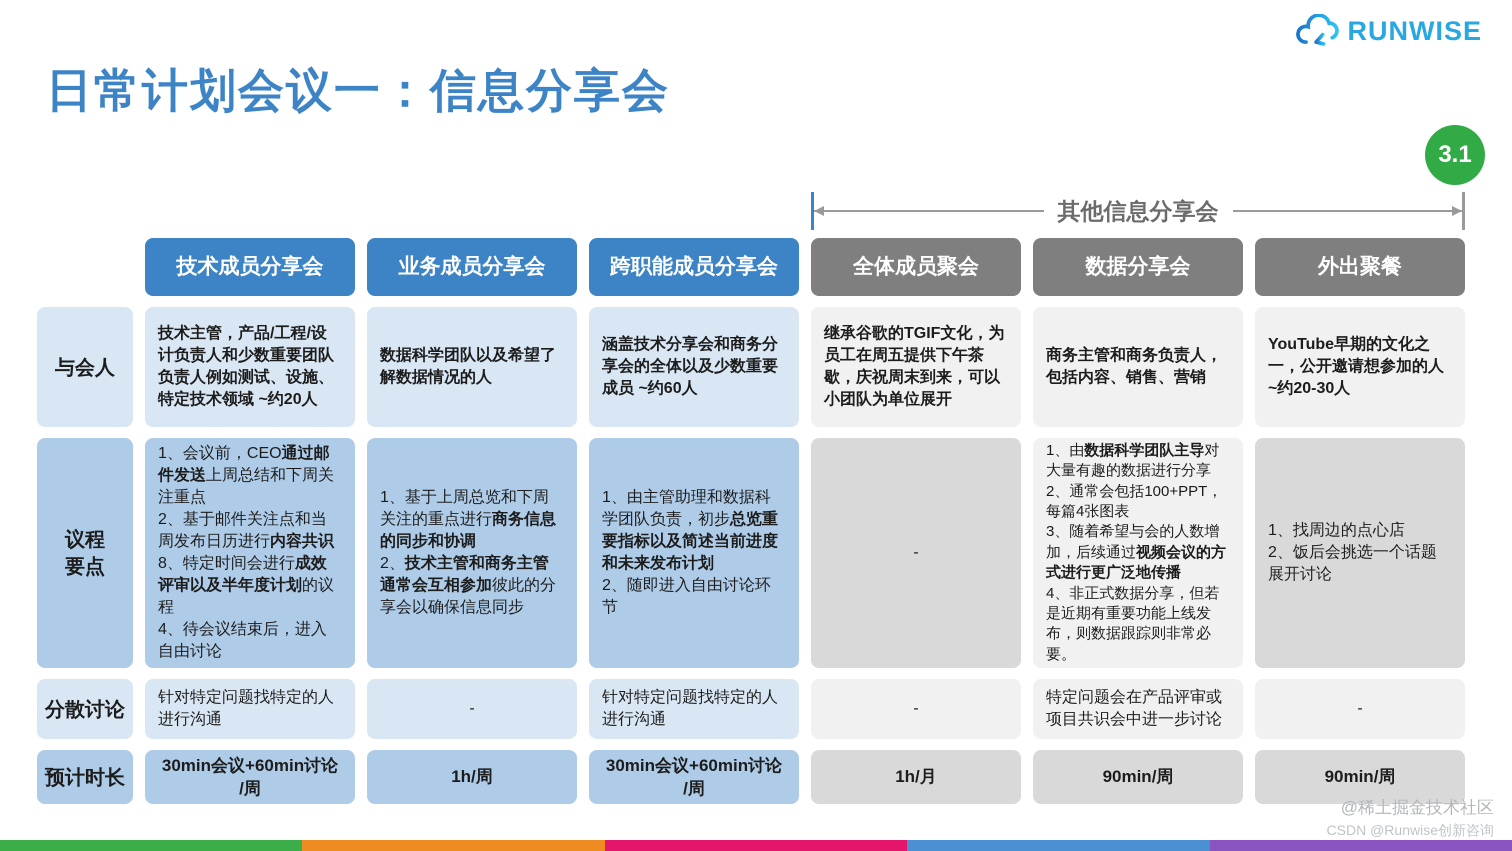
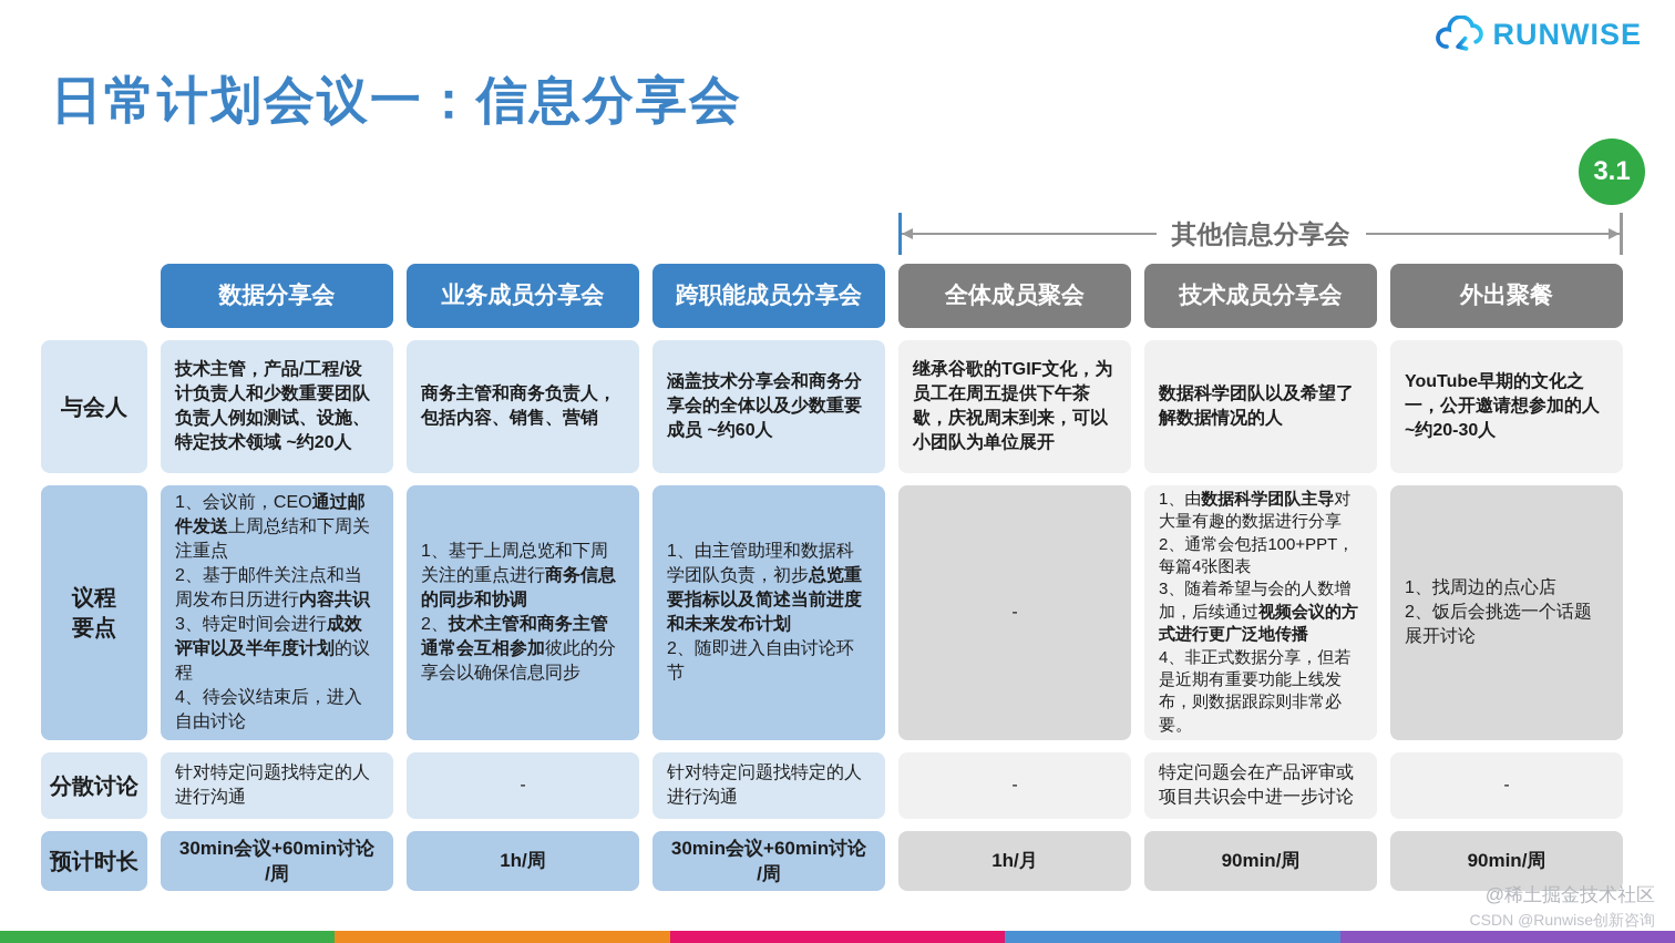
  RUNWISE
  日常计划会议一：信息分享会
  3.1
  其他信息分享会
- 技术成员分享会
+ 数据分享会
  业务成员分享会
  跨职能成员分享会
  全体成员聚会
- 数据分享会
+ 技术成员分享会
  外出聚餐
  与会人
  技术主管，产品/工程/设计负责人和少数重要团队负责人例如测试、设施、特定技术领域 ~约20人
- 数据科学团队以及希望了解数据情况的人
+ 商务主管和商务负责人，包括内容、销售、营销
  涵盖技术分享会和商务分享会的全体以及少数重要成员 ~约60人
  继承谷歌的TGIF文化，为员工在周五提供下午茶歇，庆祝周末到来，可以小团队为单位展开
- 商务主管和商务负责人，包括内容、销售、营销
+ 数据科学团队以及希望了解数据情况的人
  YouTube早期的文化之一，公开邀请想参加的人 ~约20-30人
  议程
  要点
  1、会议前，CEO通过邮件发送上周总结和下周关注重点
  2、基于邮件关注点和当周发布日历进行内容共识
- 8、特定时间会进行成效评审以及半年度计划的议程
+ 3、特定时间会进行成效评审以及半年度计划的议程
  4、待会议结束后，进入自由讨论
  1、基于上周总览和下周关注的重点进行商务信息的同步和协调
  2、技术主管和商务主管通常会互相参加彼此的分享会以确保信息同步
  1、由主管助理和数据科学团队负责，初步总览重要指标以及简述当前进度和未来发布计划
  2、随即进入自由讨论环节
  -
  1、由数据科学团队主导对大量有趣的数据进行分享
  2、通常会包括100+PPT，每篇4张图表
  3、随着希望与会的人数增加，后续通过视频会议的方式进行更广泛地传播
  4、非正式数据分享，但若是近期有重要功能上线发布，则数据跟踪则非常必要。
  1、找周边的点心店
  2、饭后会挑选一个话题展开讨论
  分散讨论
  针对特定问题找特定的人进行沟通
  -
  针对特定问题找特定的人进行沟通
  -
  特定问题会在产品评审或项目共识会中进一步讨论
  -
  预计时长
  30min会议+60min讨论
  /周
  1h/周
  30min会议+60min讨论
  /周
  1h/月
  90min/周
  90min/周
  @稀土掘金技术社区
  CSDN @Runwise创新咨询
